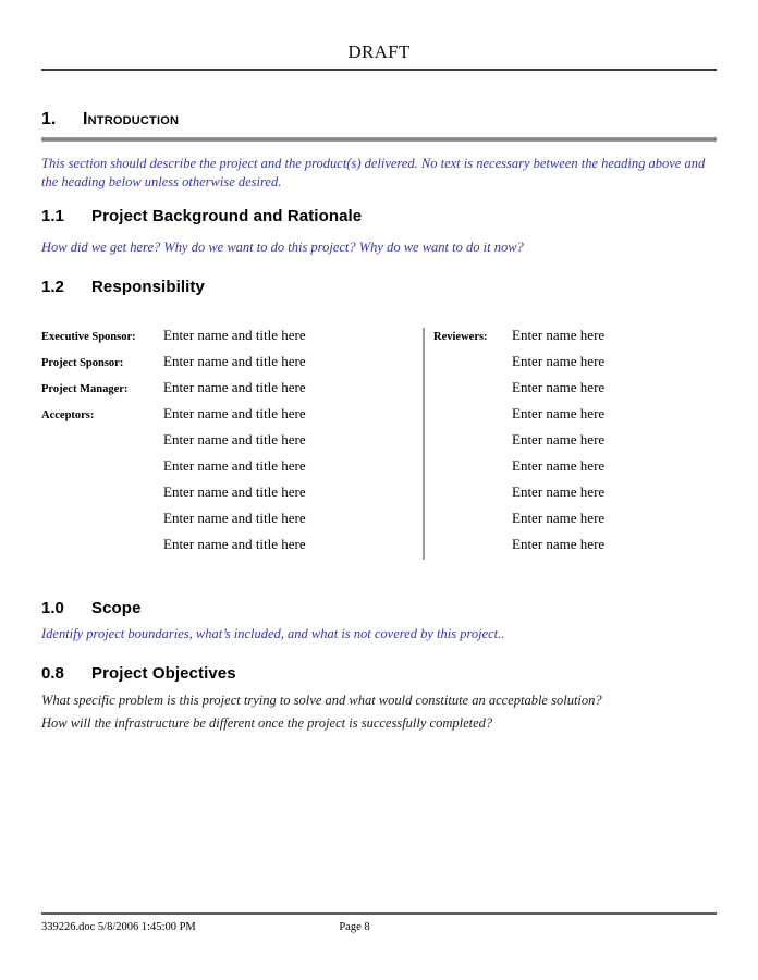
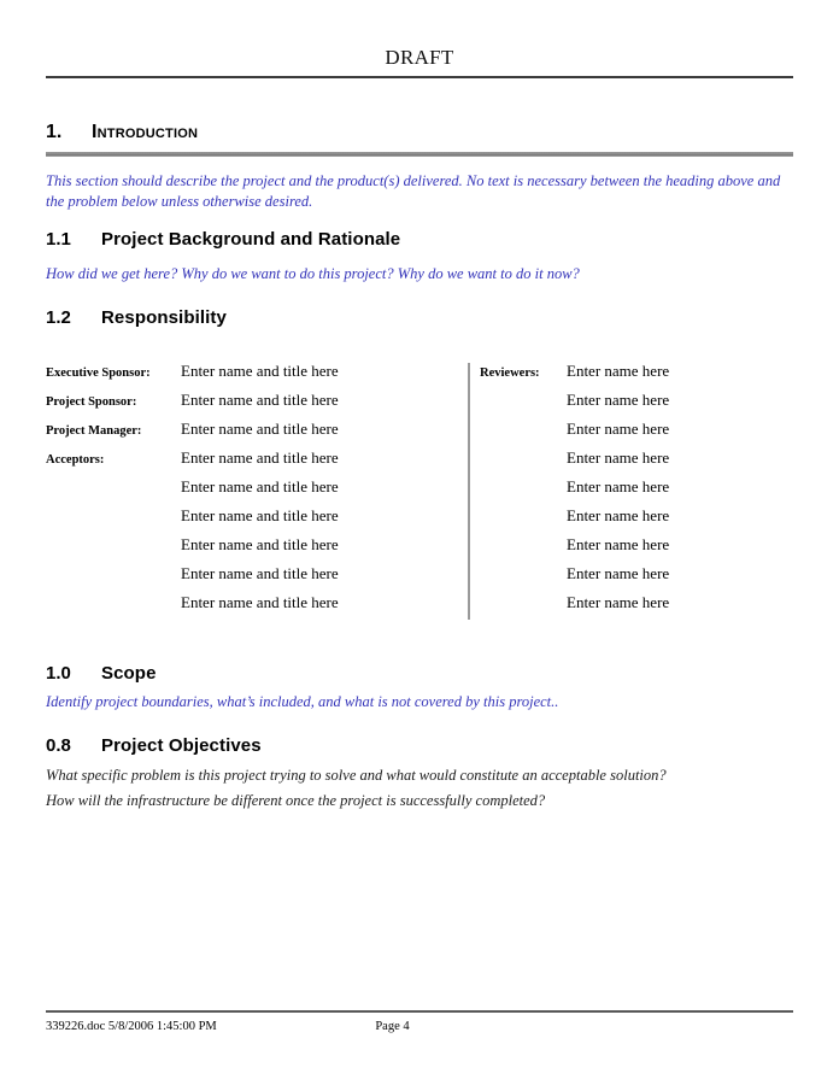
  DRAFT
  1.
  Introduction
- This section should describe the project and the product(s) delivered. No text is necessary between the heading above and the heading below unless otherwise desired.
+ This section should describe the project and the product(s) delivered. No text is necessary between the heading above and the problem below unless otherwise desired.
  1.1
  Project Background and Rationale
  How did we get here? Why do we want to do this project? Why do we want to do it now?
  1.2
  Responsibility
  Executive Sponsor:
  Enter name and title here
  Project Sponsor:
  Enter name and title here
  Project Manager:
  Enter name and title here
  Acceptors:
  Enter name and title here
  Enter name and title here
  Enter name and title here
  Enter name and title here
  Enter name and title here
  Enter name and title here
  Reviewers:
  Enter name here
  Enter name here
  Enter name here
  Enter name here
  Enter name here
  Enter name here
  Enter name here
  Enter name here
  Enter name here
  1.0
  Scope
  Identify project boundaries, what’s included, and what is not covered by this project..
  0.8
  Project Objectives
  What specific problem is this project trying to solve and what would constitute an acceptable solution?
  How will the infrastructure be different once the project is successfully completed?
  339226.doc 5/8/2006 1:45:00 PM
- Page 8
+ Page 4
